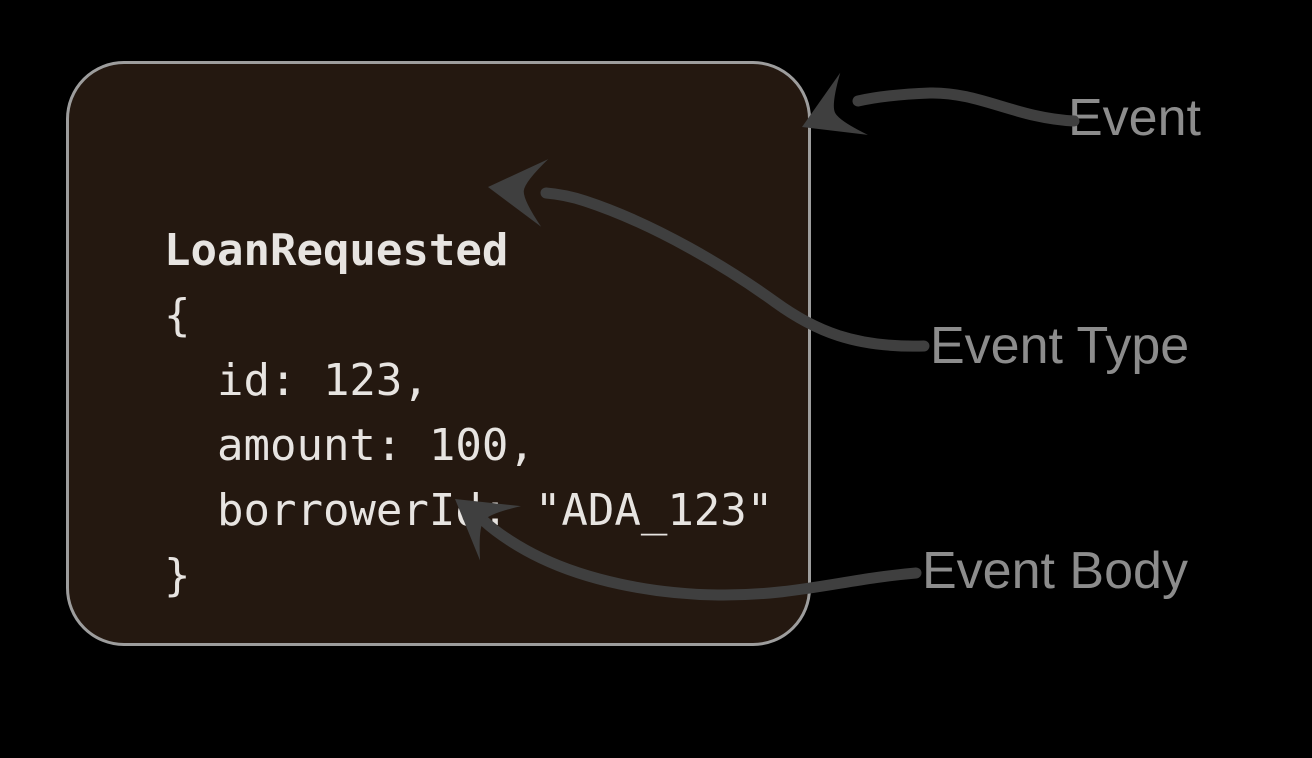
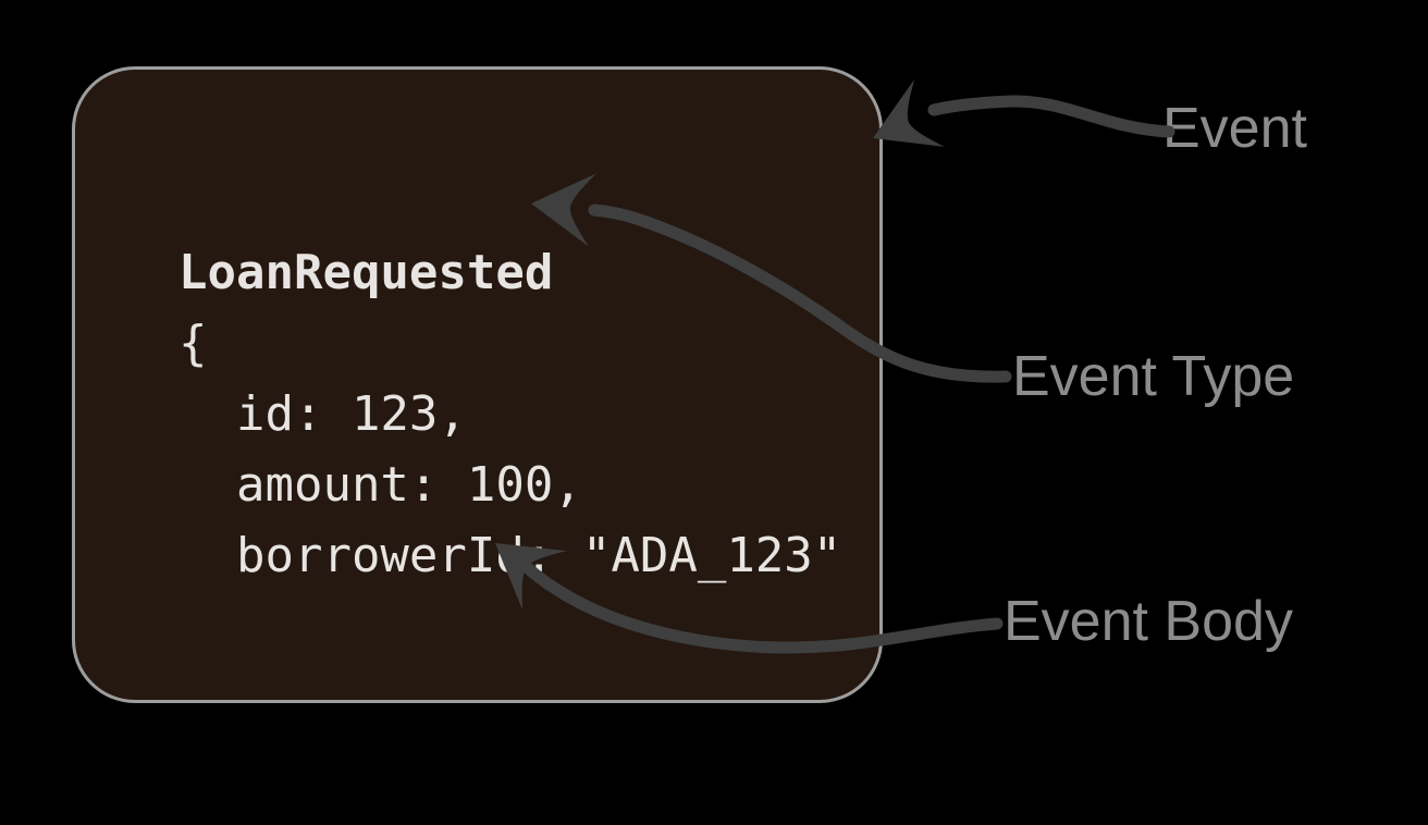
  LoanRequested
  {
  id: 123,
  amount: 100,
  borrowerI "ADA_123"
- }
  Event
  Event Type
  Event Body
